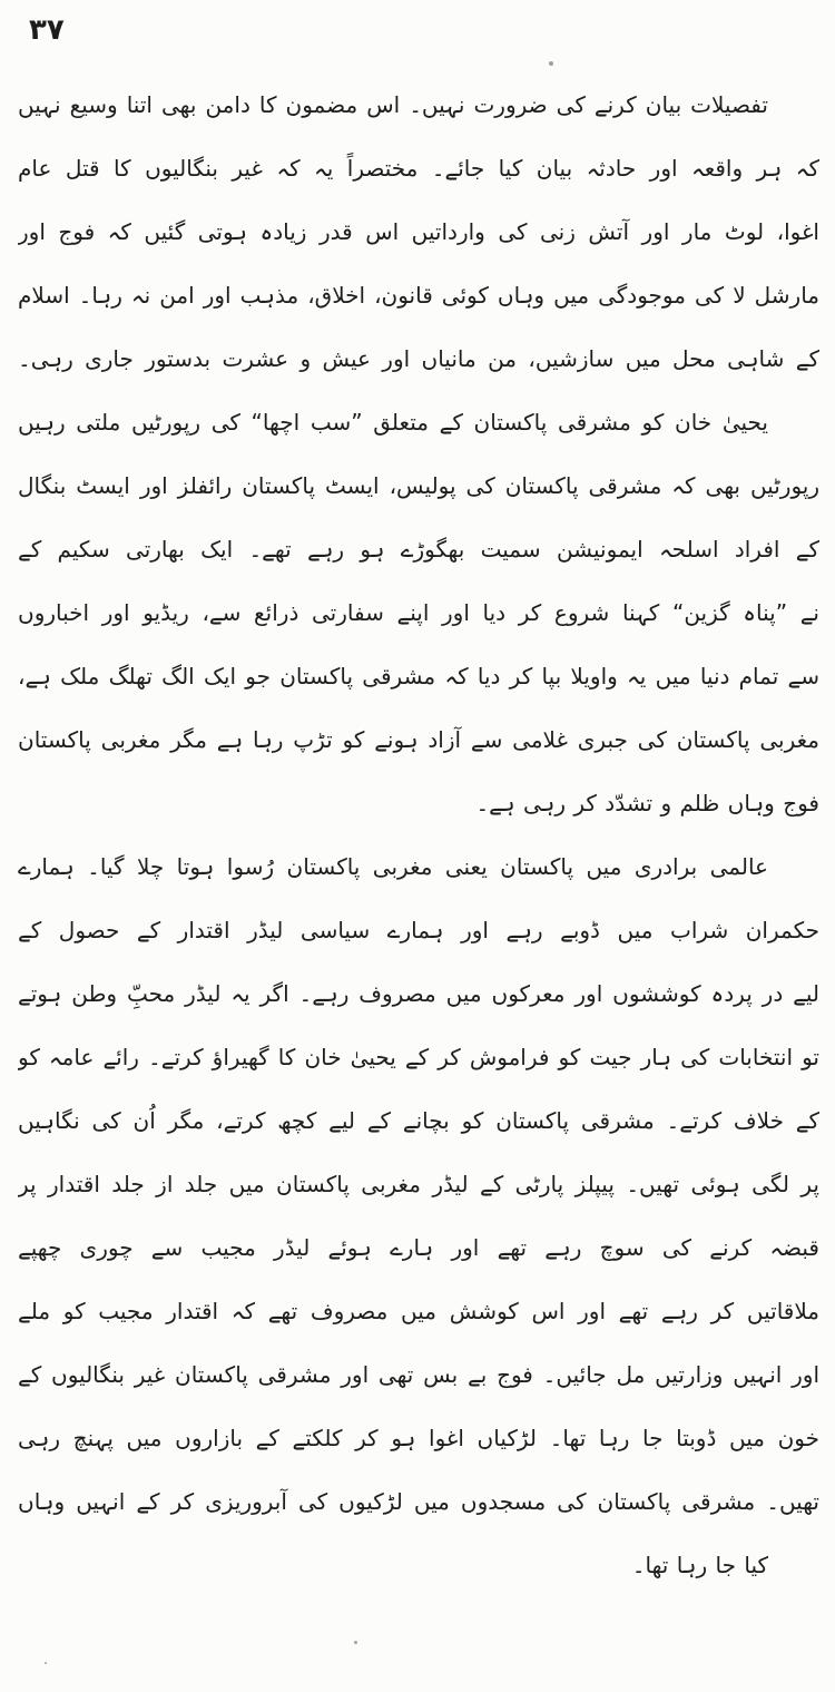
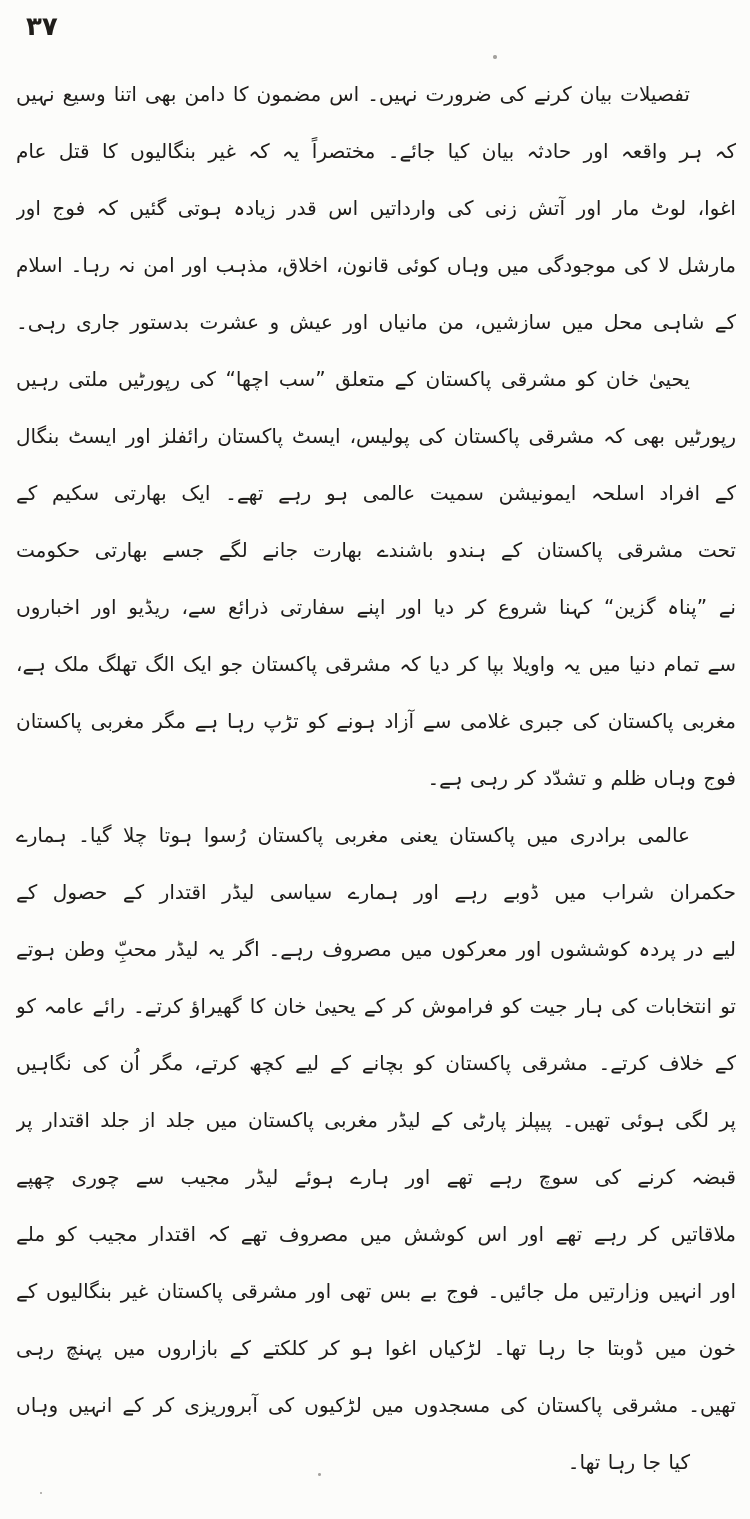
  ۳۷
  تفصیلات بیان کرنے کی ضرورت نہیں۔ اس مضمون کا دامن بھی اتنا وسیع نہیں
  کہ ہر واقعہ اور حادثہ بیان کیا جائے۔ مختصراً یہ کہ غیر بنگالیوں کا قتل عام
  اغوا، لوٹ مار اور آتش زنی کی وارداتیں اس قدر زیادہ ہوتی گئیں کہ فوج اور
  مارشل لا کی موجودگی میں وہاں کوئی قانون، اخلاق، مذہب اور امن نہ رہا۔ اسلام
  کے شاہی محل میں سازشیں، من مانیاں اور عیش و عشرت بدستور جاری رہی۔
  یحییٰ خان کو مشرقی پاکستان کے متعلق ”سب اچھا“ کی رپورٹیں ملتی رہیں
  رپورٹیں بھی کہ مشرقی پاکستان کی پولیس، ایسٹ پاکستان رائفلز اور ایسٹ بنگال
- کے افراد اسلحہ ایمونیشن سمیت بھگوڑے ہو رہے تھے۔ ایک بھارتی سکیم کے
+ کے افراد اسلحہ ایمونیشن سمیت عالمی ہو رہے تھے۔ ایک بھارتی سکیم کے
+ تحت مشرقی پاکستان کے ہندو باشندے بھارت جانے لگے جسے بھارتی حکومت
  نے ”پناہ گزین“ کہنا شروع کر دیا اور اپنے سفارتی ذرائع سے، ریڈیو اور اخباروں
  سے تمام دنیا میں یہ واویلا بپا کر دیا کہ مشرقی پاکستان جو ایک الگ تھلگ ملک ہے،
  مغربی پاکستان کی جبری غلامی سے آزاد ہونے کو تڑپ رہا ہے مگر مغربی پاکستان
  فوج وہاں ظلم و تشدّد کر رہی ہے۔
  عالمی برادری میں پاکستان یعنی مغربی پاکستان رُسوا ہوتا چلا گیا۔ ہمارے
  حکمران شراب میں ڈوبے رہے اور ہمارے سیاسی لیڈر اقتدار کے حصول کے
  لیے در پردہ کوششوں اور معرکوں میں مصروف رہے۔ اگر یہ لیڈر محبِّ وطن ہوتے
  تو انتخابات کی ہار جیت کو فراموش کر کے یحییٰ خان کا گھیراؤ کرتے۔ رائے عامہ کو
  کے خلاف کرتے۔ مشرقی پاکستان کو بچانے کے لیے کچھ کرتے، مگر اُن کی نگاہیں
  پر لگی ہوئی تھیں۔ پیپلز پارٹی کے لیڈر مغربی پاکستان میں جلد از جلد اقتدار پر
  قبضہ کرنے کی سوچ رہے تھے اور ہارے ہوئے لیڈر مجیب سے چوری چھپے
  ملاقاتیں کر رہے تھے اور اس کوشش میں مصروف تھے کہ اقتدار مجیب کو ملے
  اور انہیں وزارتیں مل جائیں۔ فوج بے بس تھی اور مشرقی پاکستان غیر بنگالیوں کے
  خون میں ڈوبتا جا رہا تھا۔ لڑکیاں اغوا ہو کر کلکتے کے بازاروں میں پہنچ رہی
  تھیں۔ مشرقی پاکستان کی مسجدوں میں لڑکیوں کی آبروریزی کر کے انہیں وہاں
  کیا جا رہا تھا۔
